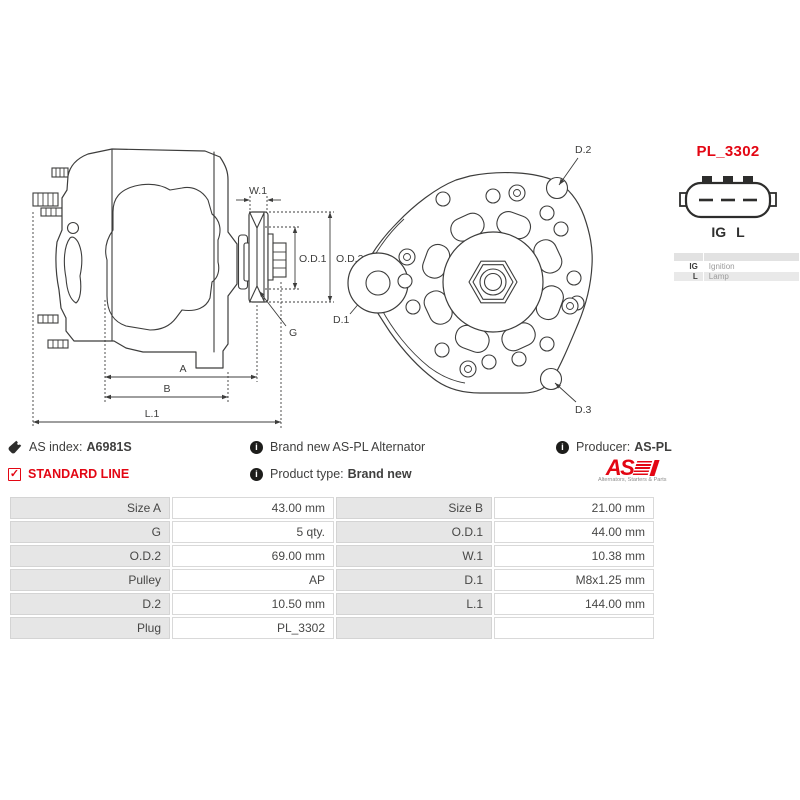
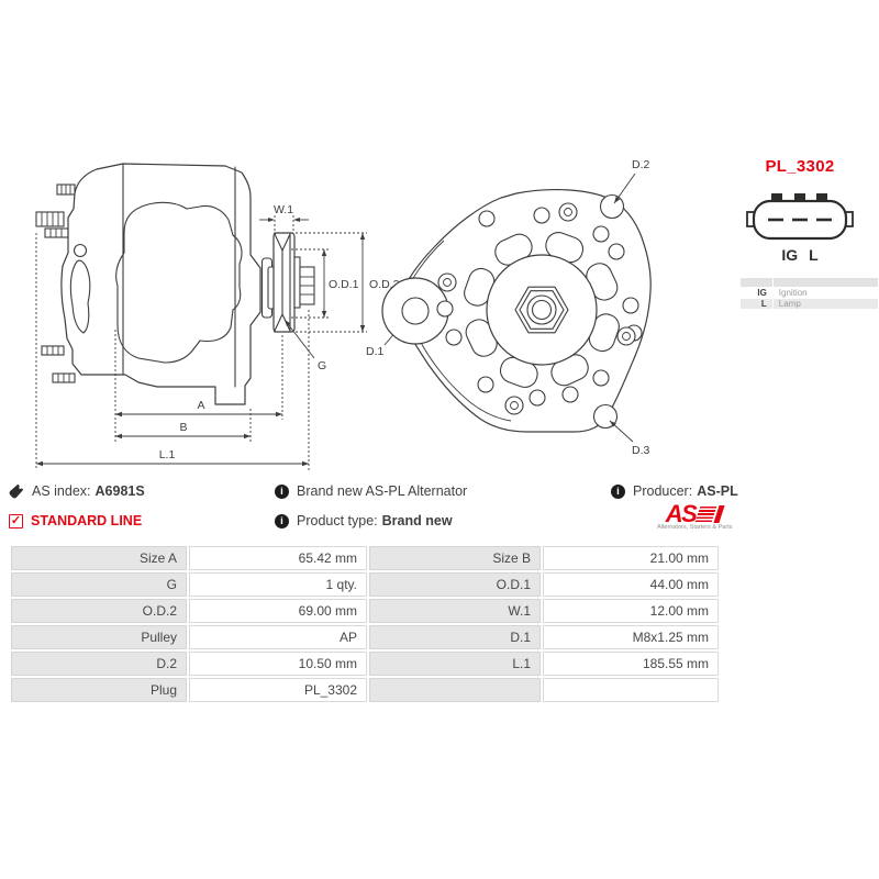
  W.1
  O.D.
  O.D.1
  G
  D.1
  A
  B
  L.1
  D.2
  D.3
  PL_3302
  IG L
  IG	Ignition
  L	Lamp
  AS index:
  A6981S
  ✓
  STANDARD LINE
  i
  Brand new AS-PL Alternator
  i
  Product type:
  Brand new
  i
  Producer:
  AS-PL
  AS
- Size A	43.00 mm	Size B	21.00 mm
+ Size A	65.42 mm	Size B	21.00 mm
- G	5 qty.	O.D.1	44.00 mm
+ G	1 qty.	O.D.1	44.00 mm
- O.D.2	69.00 mm	W.1	10.38 mm
+ O.D.2	69.00 mm	W.1	12.00 mm
  Pulley	AP	D.1	M8x1.25 mm
- D.2	10.50 mm	L.1	144.00 mm
+ D.2	10.50 mm	L.1	185.55 mm
  Plug	PL_3302
